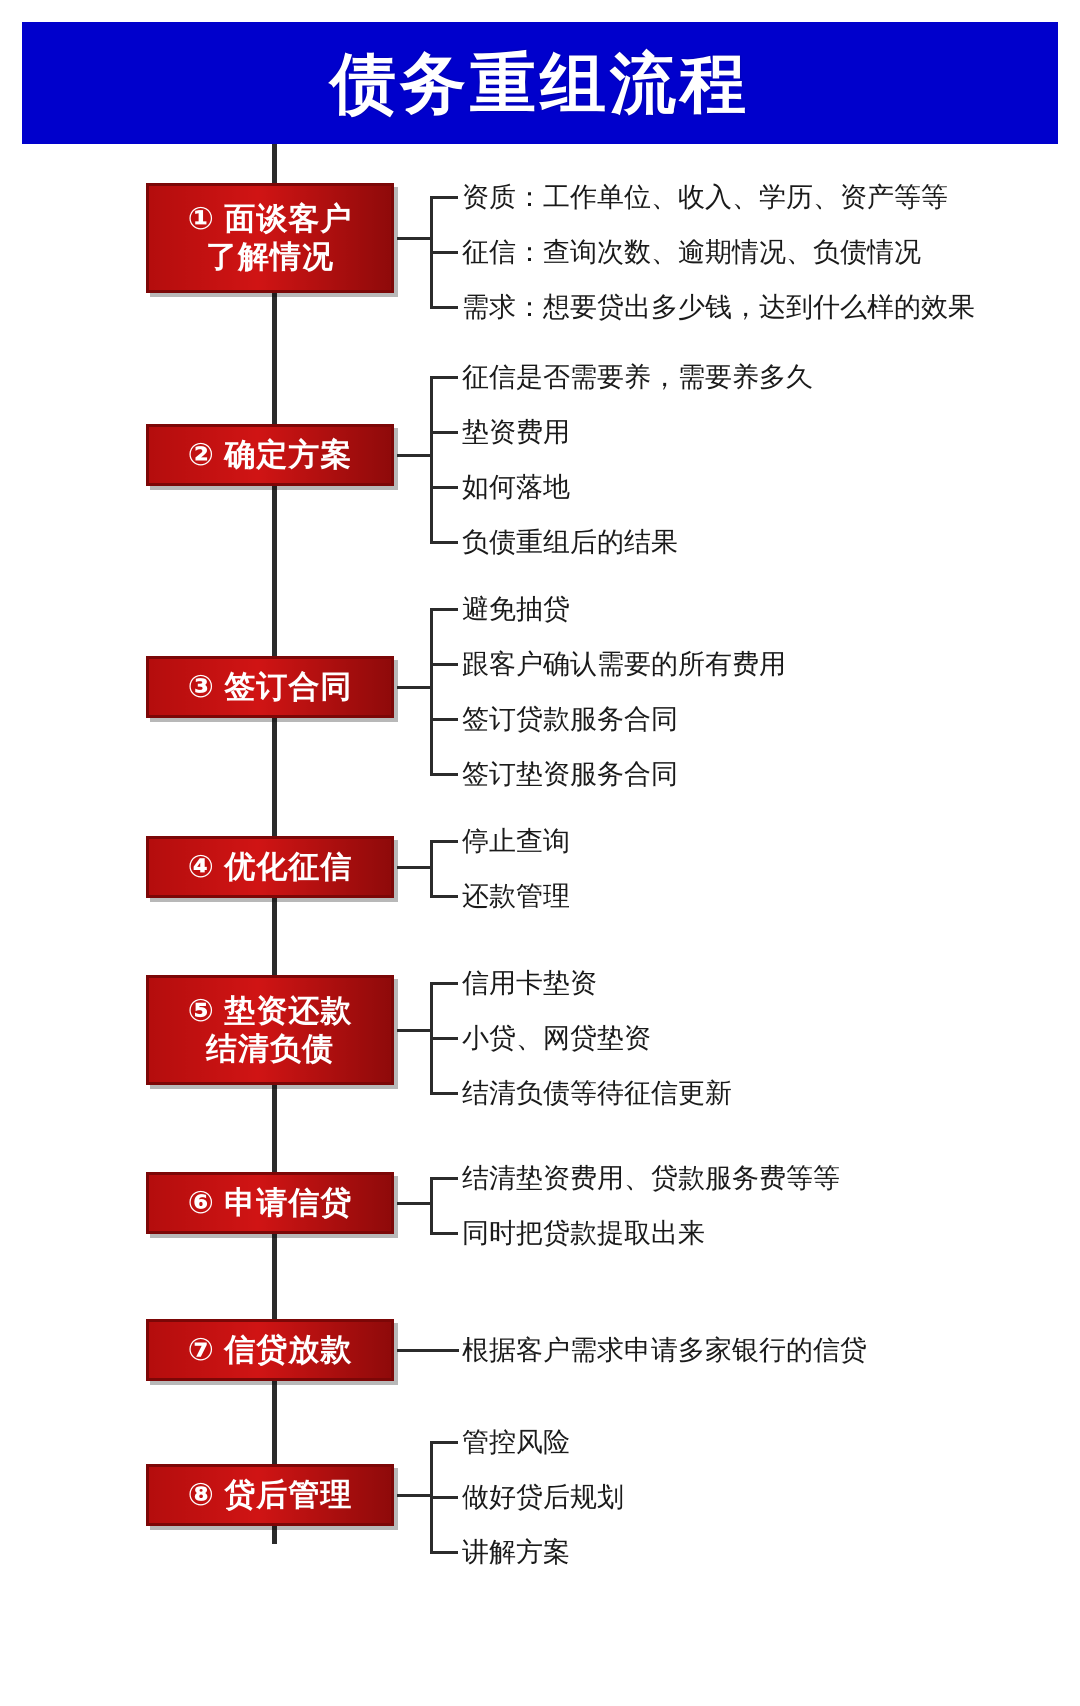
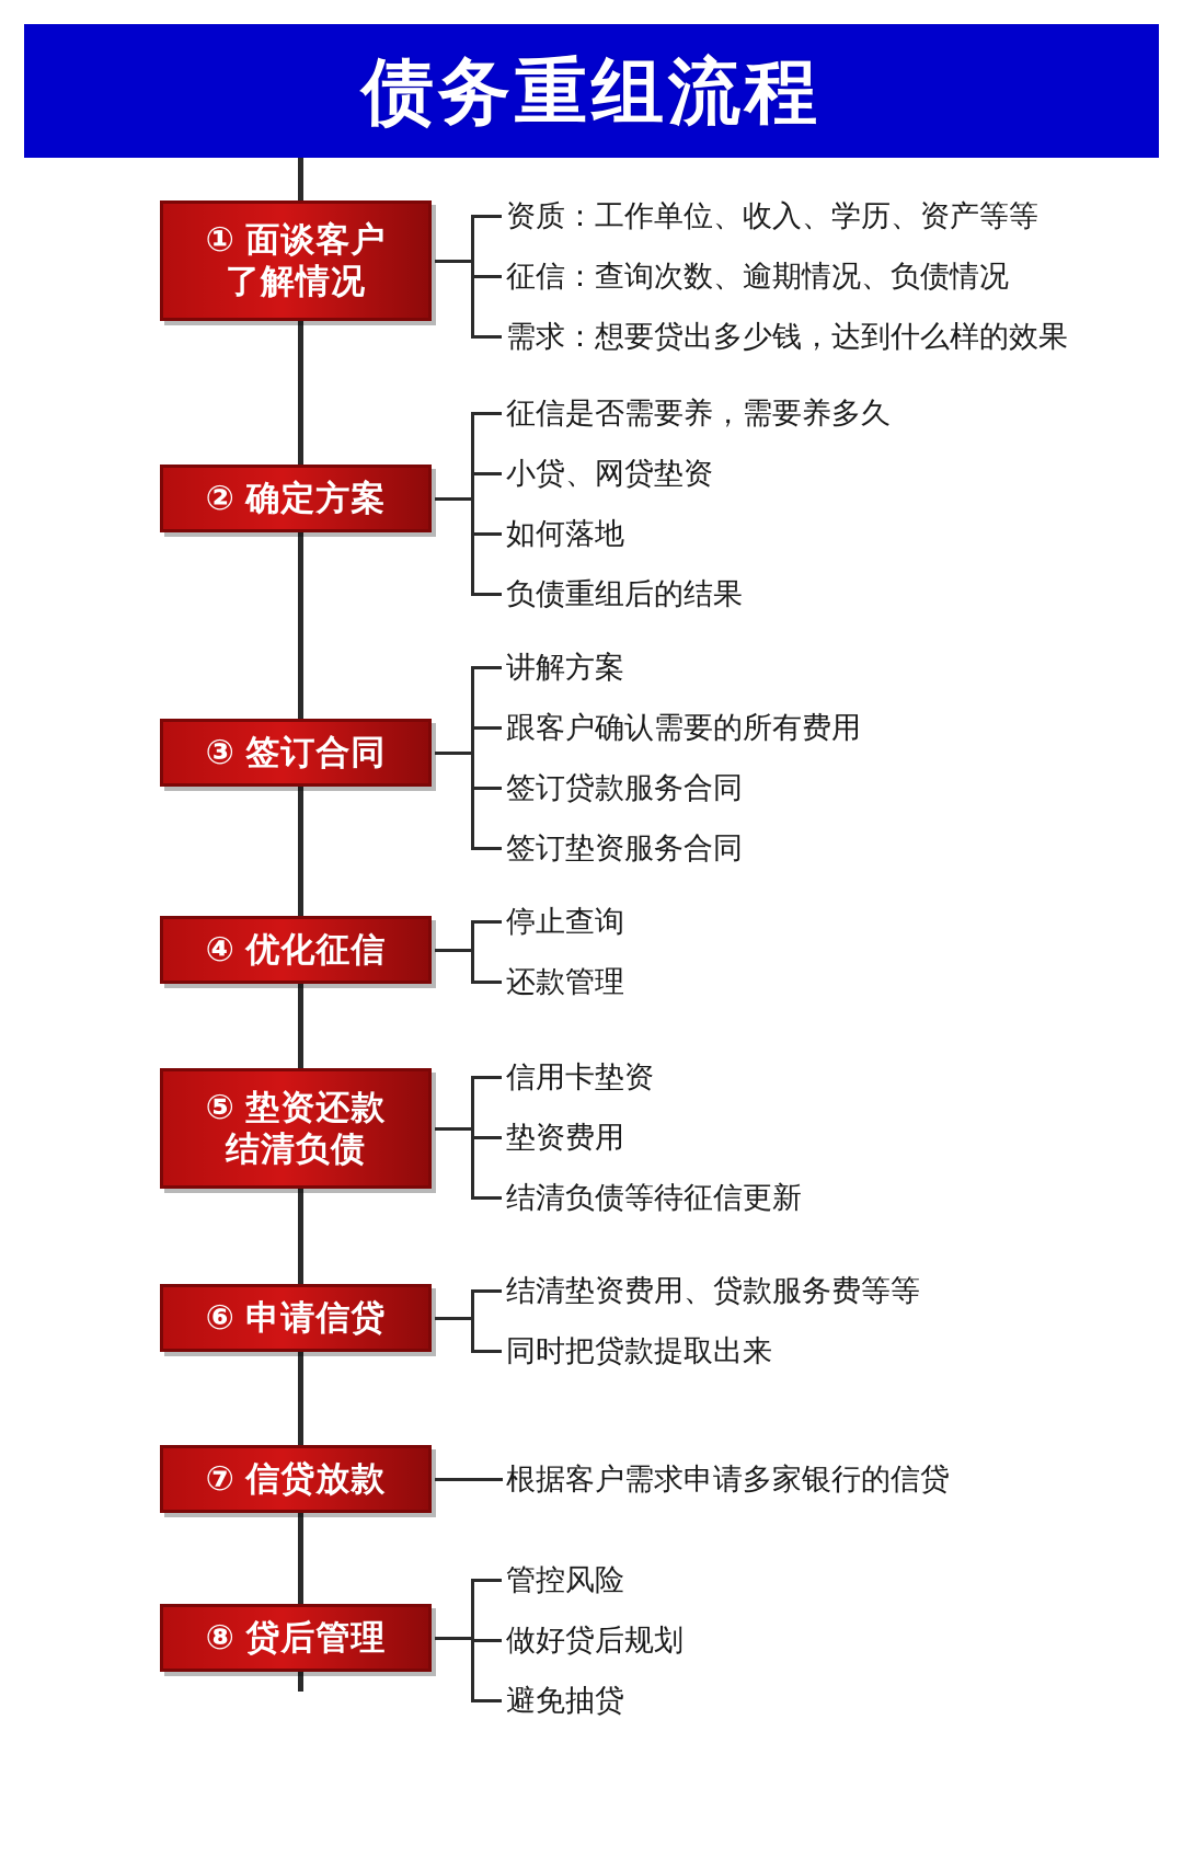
  债务重组流程
  ① 面谈客户
  了解情况
  资质：工作单位、收入、学历、资产等等
  征信：查询次数、逾期情况、负债情况
  需求：想要贷出多少钱，达到什么样的效果
  ② 确定方案
  征信是否需要养，需要养多久
- 垫资费用
+ 小贷、网贷垫资
  如何落地
  负债重组后的结果
  ③ 签订合同
- 避免抽贷
+ 讲解方案
  跟客户确认需要的所有费用
  签订贷款服务合同
  签订垫资服务合同
  ④ 优化征信
  停止查询
  还款管理
  ⑤ 垫资还款
  结清负债
  信用卡垫资
- 小贷、网贷垫资
+ 垫资费用
  结清负债等待征信更新
  ⑥ 申请信贷
  结清垫资费用、贷款服务费等等
  同时把贷款提取出来
  ⑦ 信贷放款
  根据客户需求申请多家银行的信贷
  ⑧ 贷后管理
  管控风险
  做好贷后规划
- 讲解方案
+ 避免抽贷
